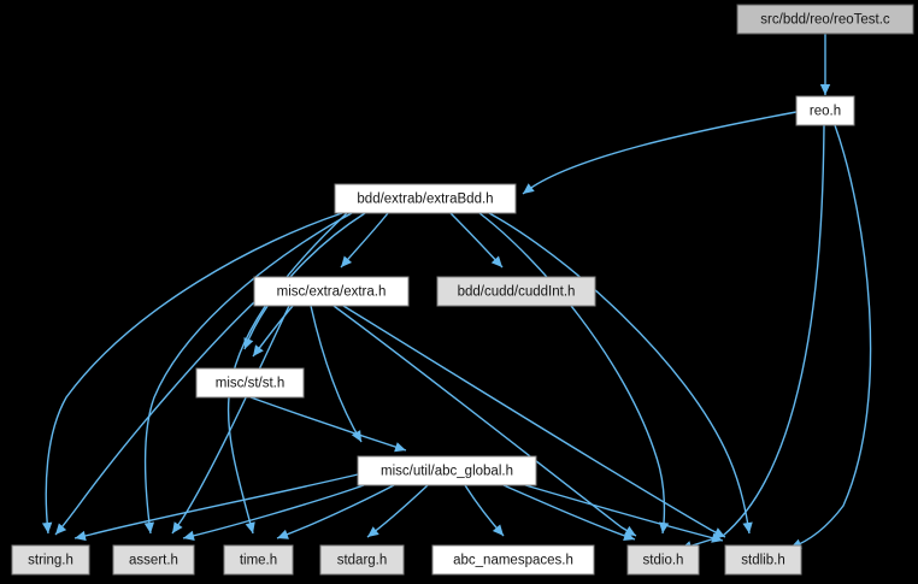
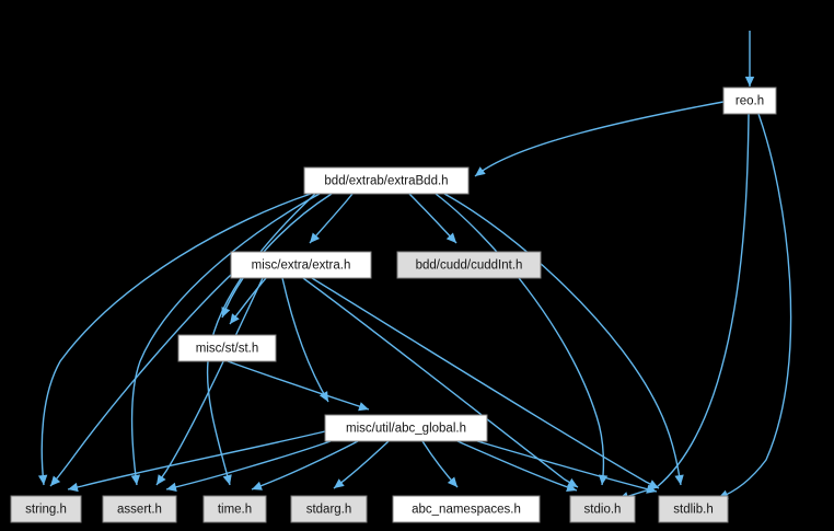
- src/bdd/reo/reoTest.c
  reo.h
  bdd/extrab/extraBdd.h
  misc/extra/extra.h
  bdd/cudd/cuddInt.h
  misc/st/st.h
  misc/util/abc_global.h
  string.h
  assert.h
  time.h
  stdarg.h
  abc_namespaces.h
  stdio.h
  stdlib.h
